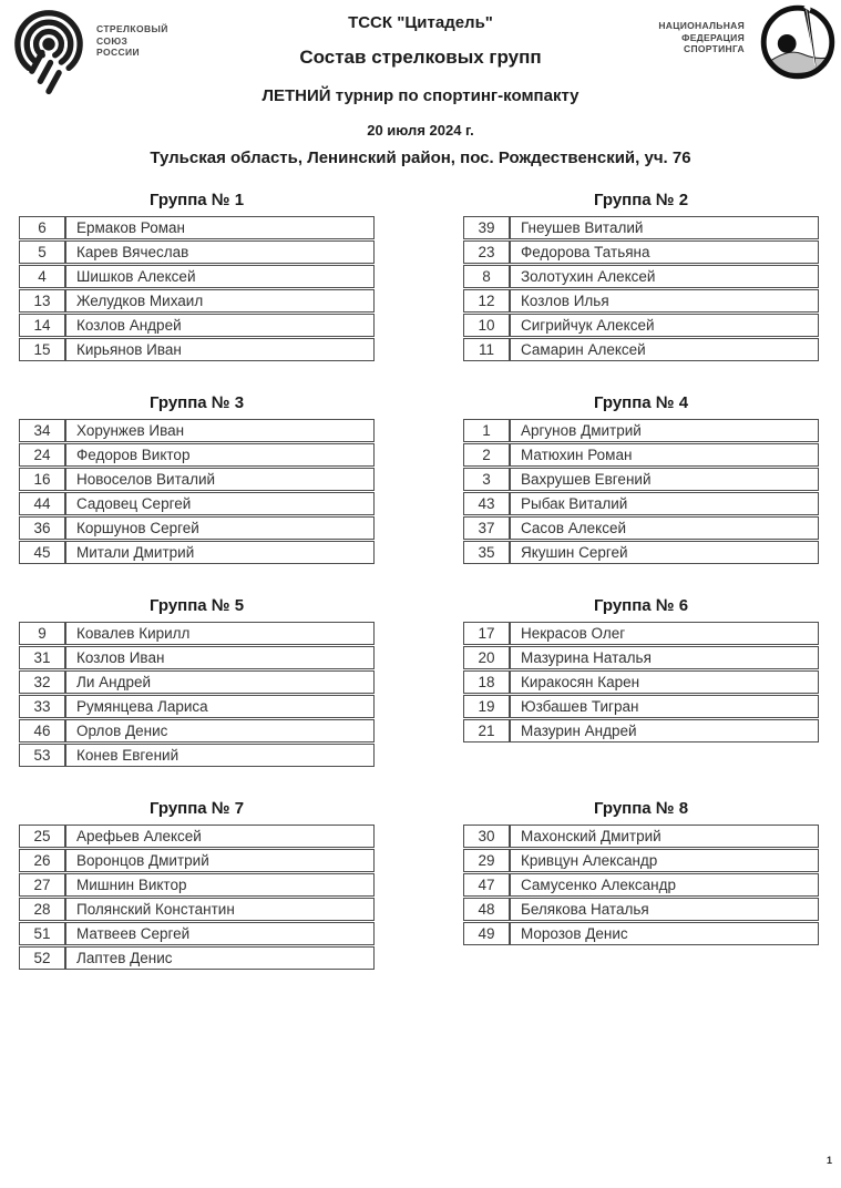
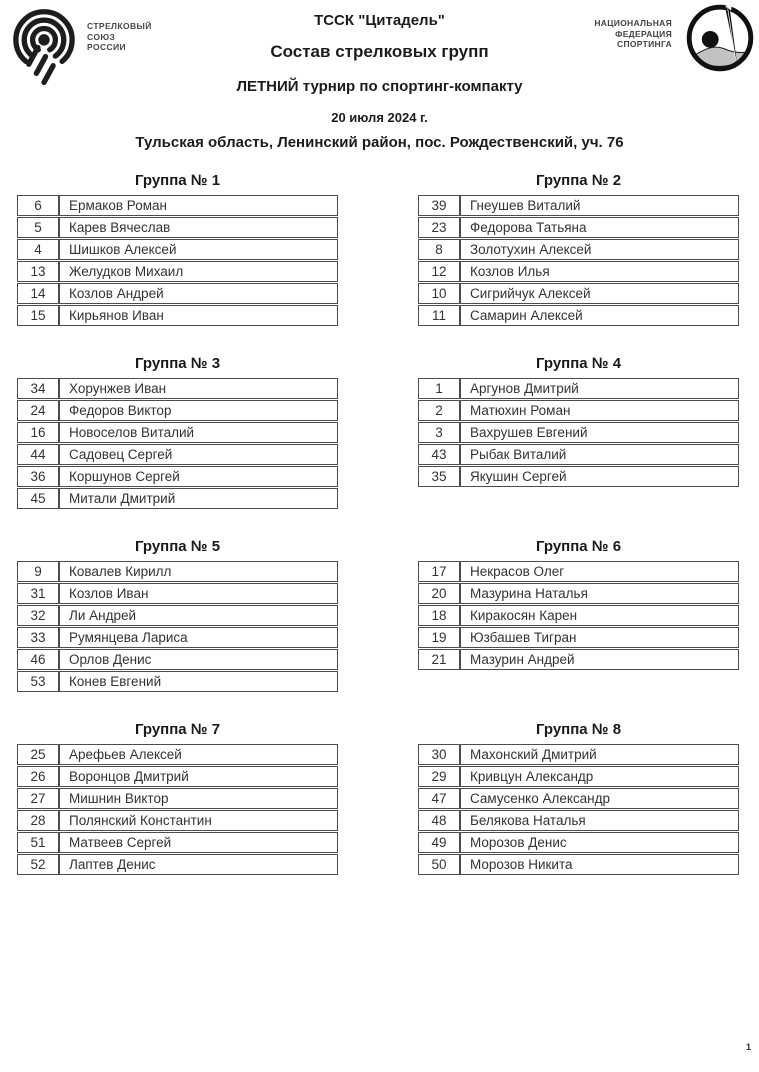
  СТРЕЛКОВЫЙ
  СОЮЗ
  РОССИИ
  НАЦИОНАЛЬНАЯ
  ФЕДЕРАЦИЯ
  СПОРТИНГА
  ТССК "Цитадель"
  Состав стрелковых групп
  ЛЕТНИЙ турнир по спортинг-компакту
  20 июля 2024 г.
  Тульская область, Ленинский район, пос. Рождественский, уч. 76
  Группа № 1
  6	Ермаков Роман
  5	Карев Вячеслав
  4	Шишков Алексей
  13	Желудков Михаил
  14	Козлов Андрей
  15	Кирьянов Иван
  Группа № 2
  39	Гнеушев Виталий
  23	Федорова Татьяна
  8	Золотухин Алексей
  12	Козлов Илья
  10	Сигрийчук Алексей
  11	Самарин Алексей
  Группа № 3
  34	Хорунжев Иван
  24	Федоров Виктор
  16	Новоселов Виталий
  44	Садовец Сергей
  36	Коршунов Сергей
  45	Митали Дмитрий
  Группа № 4
  1	Аргунов Дмитрий
  2	Матюхин Роман
  3	Вахрушев Евгений
  43	Рыбак Виталий
- 37	Сасов Алексей
  35	Якушин Сергей
  Группа № 5
  9	Ковалев Кирилл
  31	Козлов Иван
  32	Ли Андрей
  33	Румянцева Лариса
  46	Орлов Денис
  53	Конев Евгений
  Группа № 6
  17	Некрасов Олег
  20	Мазурина Наталья
  18	Киракосян Карен
  19	Юзбашев Тигран
  21	Мазурин Андрей
  Группа № 7
  25	Арефьев Алексей
  26	Воронцов Дмитрий
  27	Мишнин Виктор
  28	Полянский Константин
  51	Матвеев Сергей
  52	Лаптев Денис
  Группа № 8
  30	Махонский Дмитрий
  29	Кривцун Александр
  47	Самусенко Александр
  48	Белякова Наталья
  49	Морозов Денис
+ 50	Морозов Никита
  1
